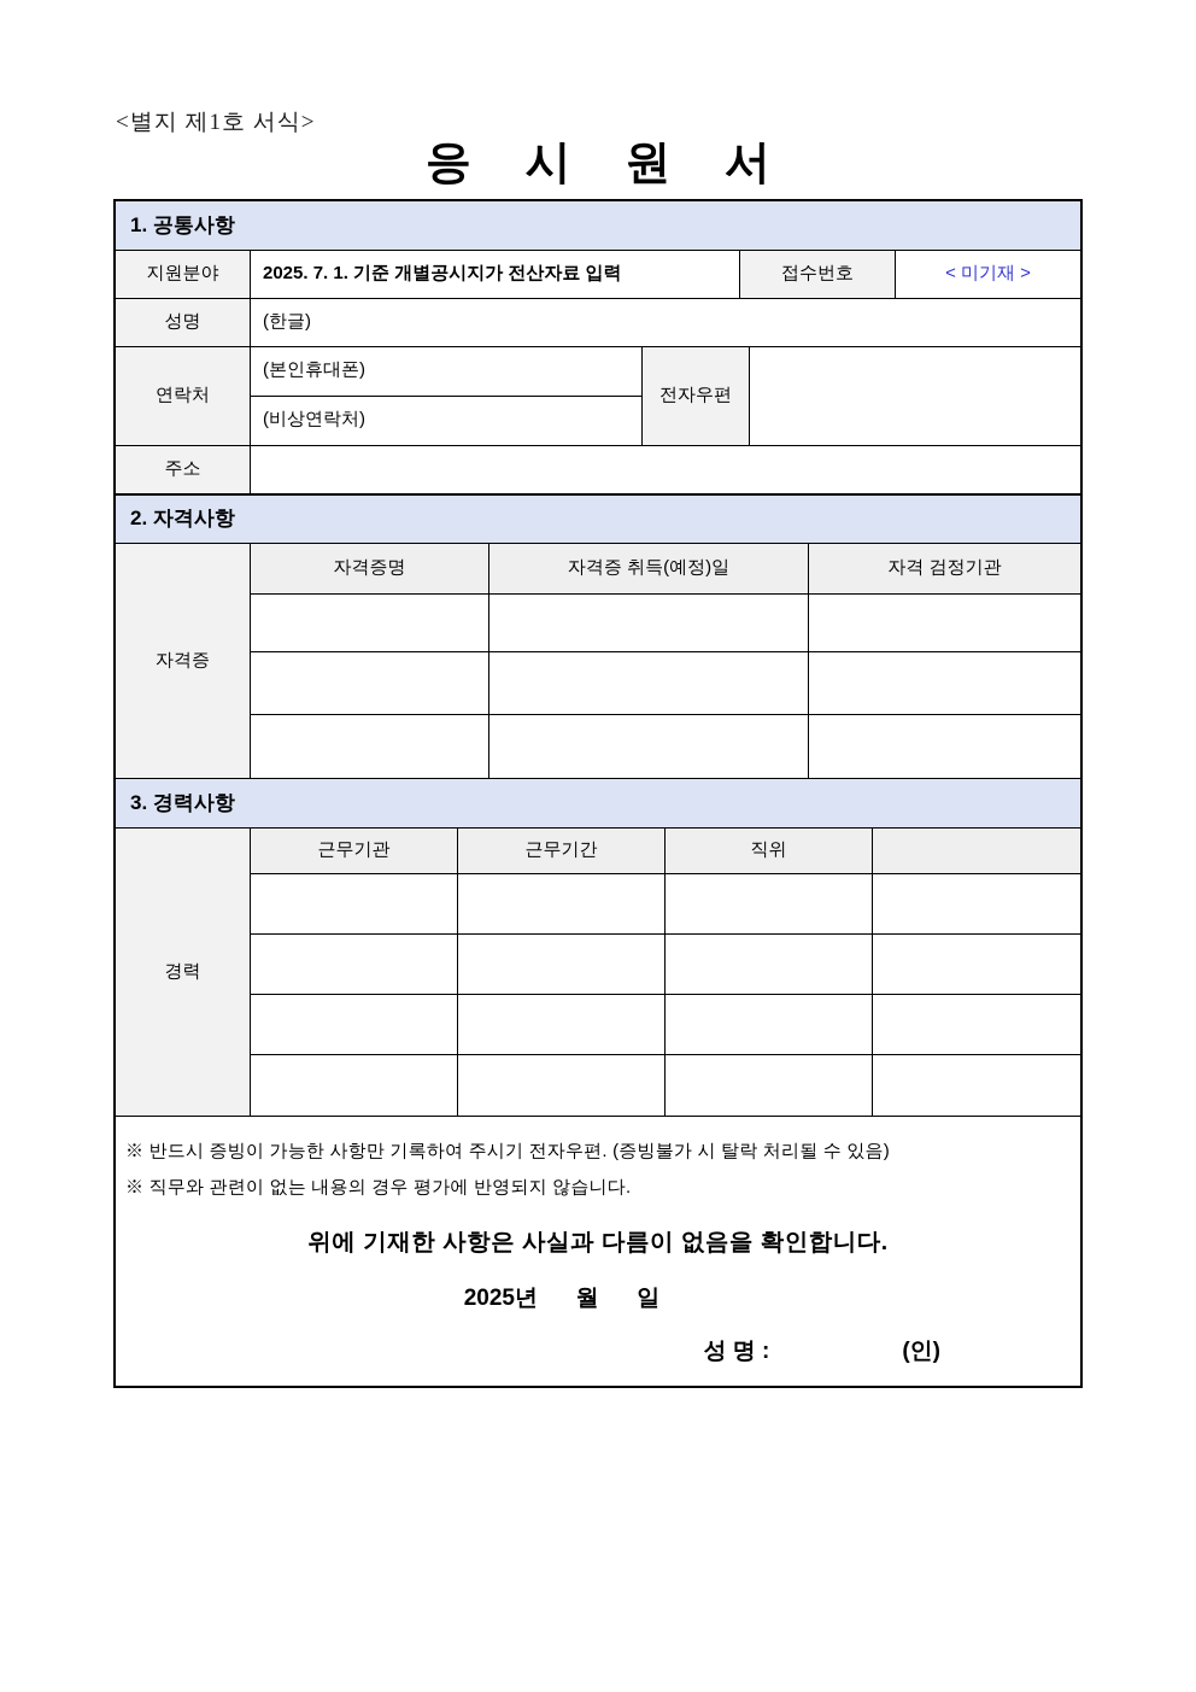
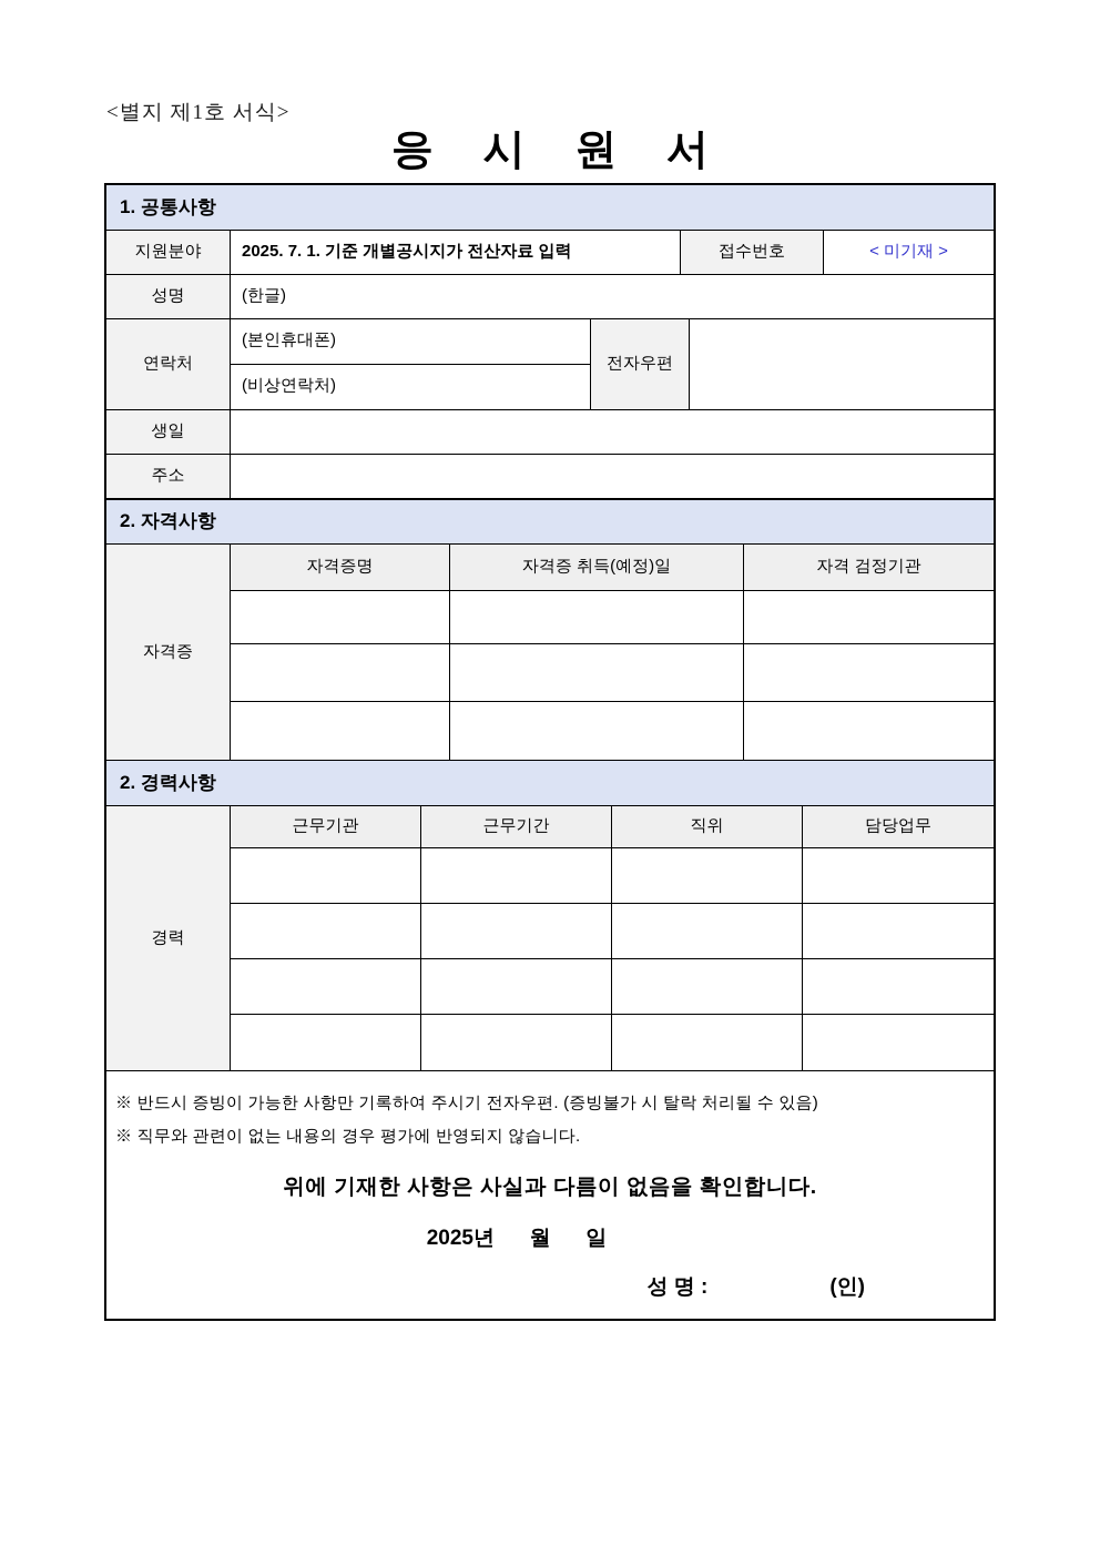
  <별지 제1호 서식>
  응 시 원 서
  1. 공통사항
  지원분야
  2025. 7. 1. 기준 개별공시지가 전산자료 입력
  접수번호
  < 미기재 >
  성명
  (한글)
  연락처
  (본인휴대폰)
  (비상연락처)
  전자우편
+ 생일
  주소
  2. 자격사항
  자격증
  자격증명
  자격증 취득(예정)일
  자격 검정기관
- 3. 경력사항
+ 2. 경력사항
  경력
  근무기관
  근무기간
  직위
+ 담당업무
  ※ 반드시 증빙이 가능한 사항만 기록하여 주시기 전자우편. (증빙불가 시 탈락 처리될 수 있음)
  ※ 직무와 관련이 없는 내용의 경우 평가에 반영되지 않습니다.
  위에 기재한 사항은 사실과 다름이 없음을 확인합니다.
  2025년 월 일
  성 명 :
  (인)
